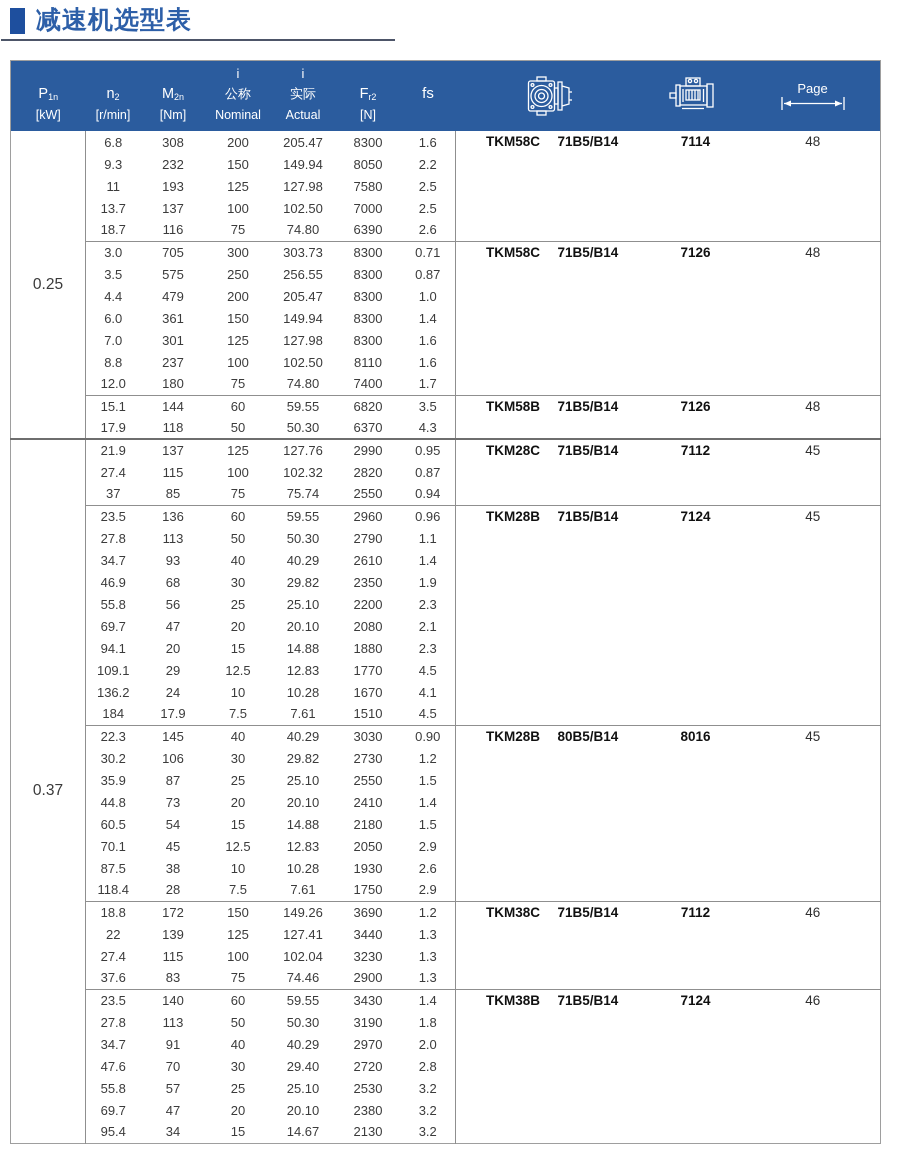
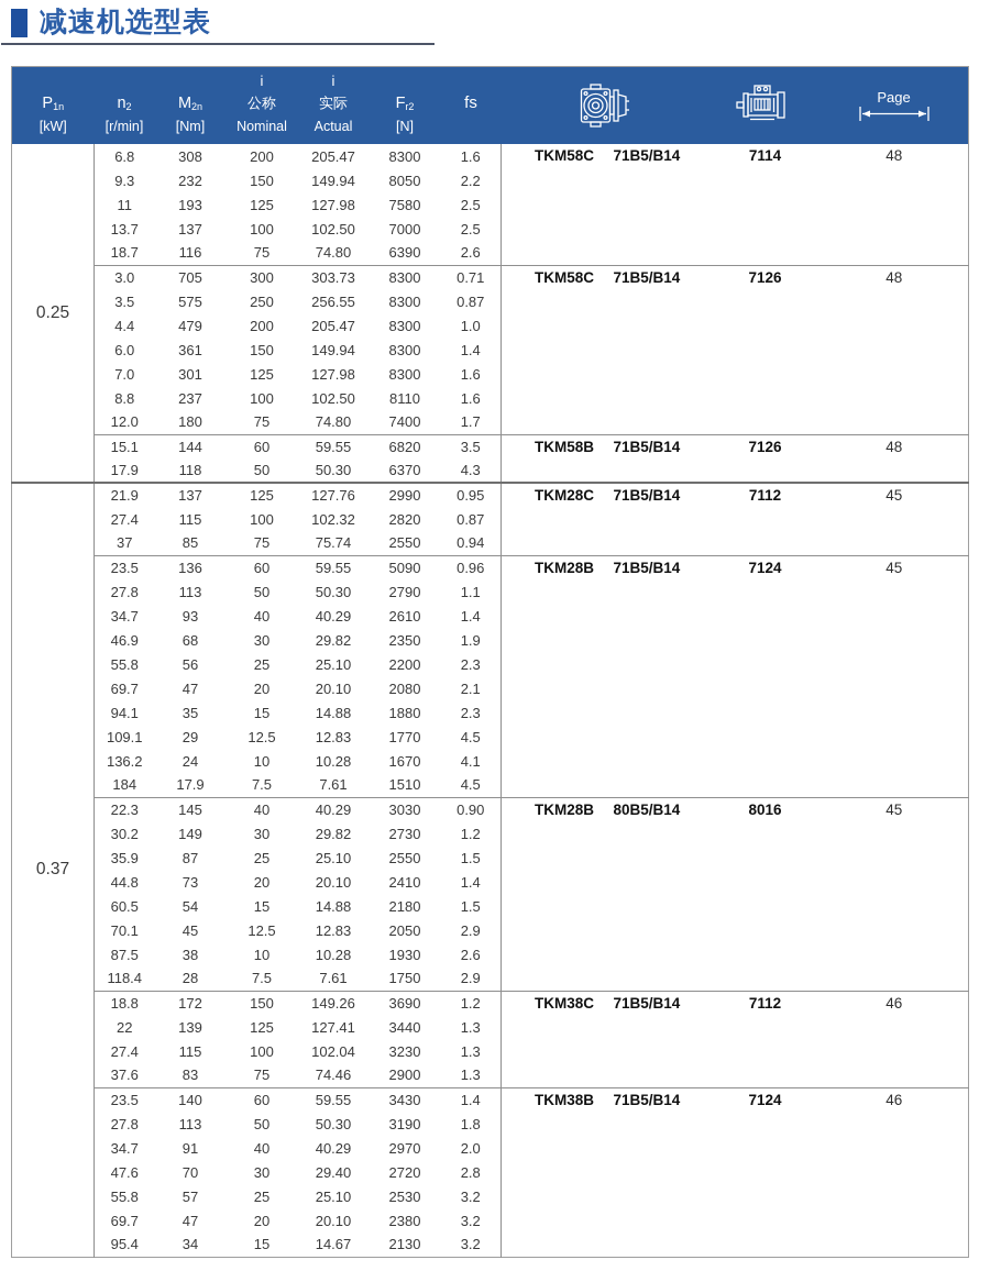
  减速机选型表
  P1n [kW]	n2 [r/min]	M2n [Nm]	i 公称 Nominal	i 实际 Actual	Fr2 [N]	fs	Page
  0.25	6.8	308	200	205.47	8300	1.6	TKM58C	71B5/B14	7114	48
  9.3	232	150	149.94	8050	2.2
  11	193	125	127.98	7580	2.5
  13.7	137	100	102.50	7000	2.5
  18.7	116	75	74.80	6390	2.6
  3.0	705	300	303.73	8300	0.71	TKM58C	71B5/B14	7126	48
  3.5	575	250	256.55	8300	0.87
  4.4	479	200	205.47	8300	1.0
  6.0	361	150	149.94	8300	1.4
  7.0	301	125	127.98	8300	1.6
  8.8	237	100	102.50	8110	1.6
  12.0	180	75	74.80	7400	1.7
  15.1	144	60	59.55	6820	3.5	TKM58B	71B5/B14	7126	48
  17.9	118	50	50.30	6370	4.3
  0.37	21.9	137	125	127.76	2990	0.95	TKM28C	71B5/B14	7112	45
  27.4	115	100	102.32	2820	0.87
  37	85	75	75.74	2550	0.94
- 23.5	136	60	59.55	2960	0.96	TKM28B	71B5/B14	7124	45
+ 23.5	136	60	59.55	5090	0.96	TKM28B	71B5/B14	7124	45
  27.8	113	50	50.30	2790	1.1
  34.7	93	40	40.29	2610	1.4
  46.9	68	30	29.82	2350	1.9
  55.8	56	25	25.10	2200	2.3
  69.7	47	20	20.10	2080	2.1
- 94.1	20	15	14.88	1880	2.3
+ 94.1	35	15	14.88	1880	2.3
  109.1	29	12.5	12.83	1770	4.5
  136.2	24	10	10.28	1670	4.1
  184	17.9	7.5	7.61	1510	4.5
  22.3	145	40	40.29	3030	0.90	TKM28B	80B5/B14	8016	45
- 30.2	106	30	29.82	2730	1.2
+ 30.2	149	30	29.82	2730	1.2
  35.9	87	25	25.10	2550	1.5
  44.8	73	20	20.10	2410	1.4
  60.5	54	15	14.88	2180	1.5
  70.1	45	12.5	12.83	2050	2.9
  87.5	38	10	10.28	1930	2.6
  118.4	28	7.5	7.61	1750	2.9
  18.8	172	150	149.26	3690	1.2	TKM38C	71B5/B14	7112	46
  22	139	125	127.41	3440	1.3
  27.4	115	100	102.04	3230	1.3
  37.6	83	75	74.46	2900	1.3
  23.5	140	60	59.55	3430	1.4	TKM38B	71B5/B14	7124	46
  27.8	113	50	50.30	3190	1.8
  34.7	91	40	40.29	2970	2.0
  47.6	70	30	29.40	2720	2.8
  55.8	57	25	25.10	2530	3.2
  69.7	47	20	20.10	2380	3.2
  95.4	34	15	14.67	2130	3.2
